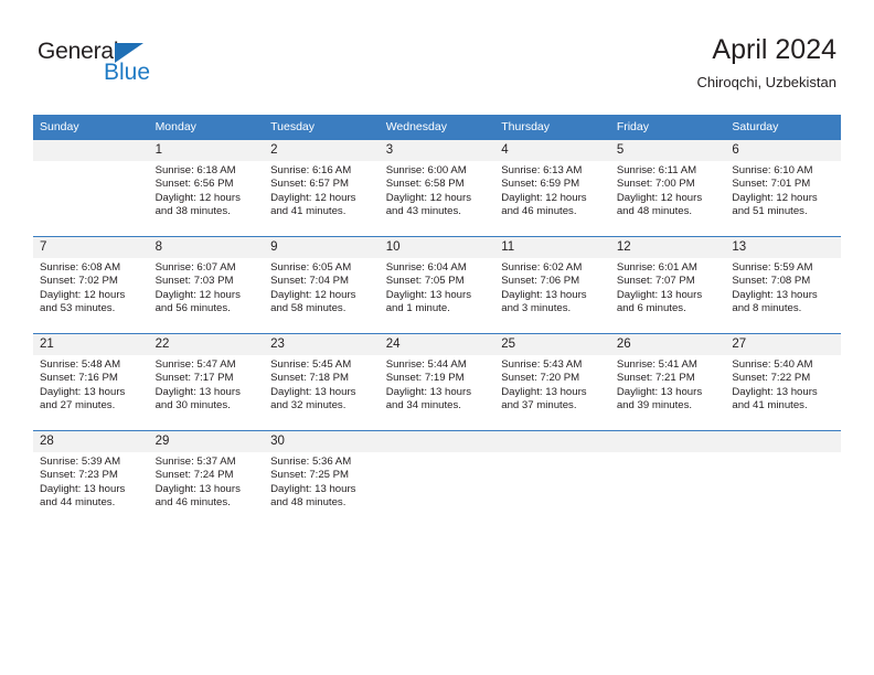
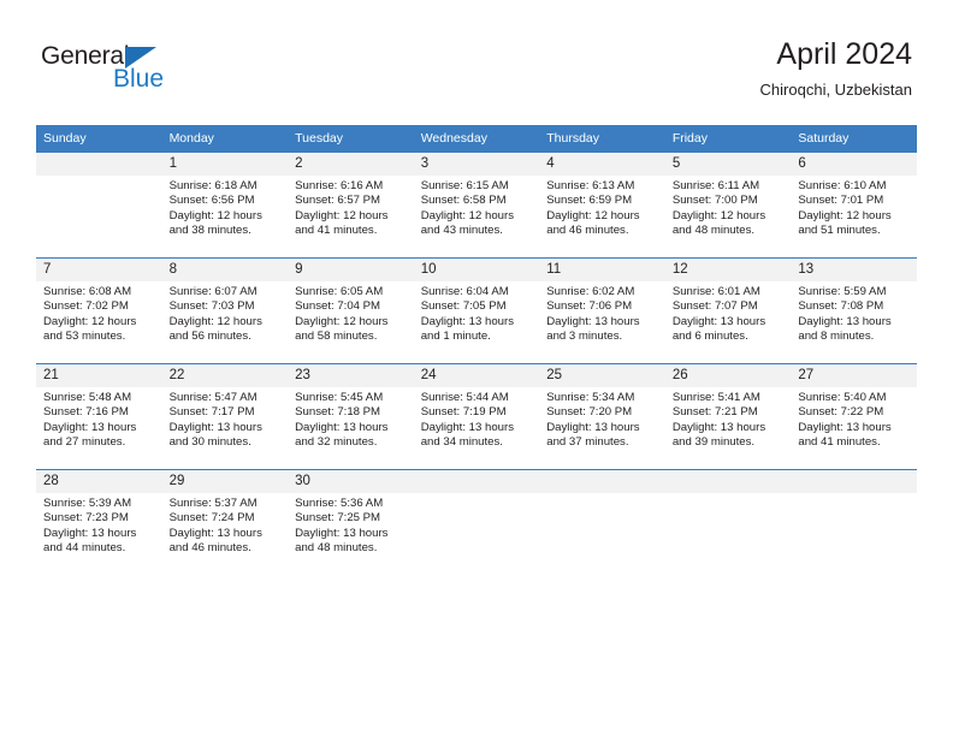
  General
  Blue
  April 2024
  Chiroqchi, Uzbekistan
  Sunday	Monday	Tuesday	Wednesday	Thursday	Friday	Saturday
- 	1 Sunrise: 6:18 AM Sunset: 6:56 PM Daylight: 12 hours and 38 minutes.	2 Sunrise: 6:16 AM Sunset: 6:57 PM Daylight: 12 hours and 41 minutes.	3 Sunrise: 6:00 AM Sunset: 6:58 PM Daylight: 12 hours and 43 minutes.	4 Sunrise: 6:13 AM Sunset: 6:59 PM Daylight: 12 hours and 46 minutes.	5 Sunrise: 6:11 AM Sunset: 7:00 PM Daylight: 12 hours and 48 minutes.	6 Sunrise: 6:10 AM Sunset: 7:01 PM Daylight: 12 hours and 51 minutes.
+ 	1 Sunrise: 6:18 AM Sunset: 6:56 PM Daylight: 12 hours and 38 minutes.	2 Sunrise: 6:16 AM Sunset: 6:57 PM Daylight: 12 hours and 41 minutes.	3 Sunrise: 6:15 AM Sunset: 6:58 PM Daylight: 12 hours and 43 minutes.	4 Sunrise: 6:13 AM Sunset: 6:59 PM Daylight: 12 hours and 46 minutes.	5 Sunrise: 6:11 AM Sunset: 7:00 PM Daylight: 12 hours and 48 minutes.	6 Sunrise: 6:10 AM Sunset: 7:01 PM Daylight: 12 hours and 51 minutes.
  7 Sunrise: 6:08 AM Sunset: 7:02 PM Daylight: 12 hours and 53 minutes.	8 Sunrise: 6:07 AM Sunset: 7:03 PM Daylight: 12 hours and 56 minutes.	9 Sunrise: 6:05 AM Sunset: 7:04 PM Daylight: 12 hours and 58 minutes.	10 Sunrise: 6:04 AM Sunset: 7:05 PM Daylight: 13 hours and 1 minute.	11 Sunrise: 6:02 AM Sunset: 7:06 PM Daylight: 13 hours and 3 minutes.	12 Sunrise: 6:01 AM Sunset: 7:07 PM Daylight: 13 hours and 6 minutes.	13 Sunrise: 5:59 AM Sunset: 7:08 PM Daylight: 13 hours and 8 minutes.
- 21 Sunrise: 5:48 AM Sunset: 7:16 PM Daylight: 13 hours and 27 minutes.	22 Sunrise: 5:47 AM Sunset: 7:17 PM Daylight: 13 hours and 30 minutes.	23 Sunrise: 5:45 AM Sunset: 7:18 PM Daylight: 13 hours and 32 minutes.	24 Sunrise: 5:44 AM Sunset: 7:19 PM Daylight: 13 hours and 34 minutes.	25 Sunrise: 5:43 AM Sunset: 7:20 PM Daylight: 13 hours and 37 minutes.	26 Sunrise: 5:41 AM Sunset: 7:21 PM Daylight: 13 hours and 39 minutes.	27 Sunrise: 5:40 AM Sunset: 7:22 PM Daylight: 13 hours and 41 minutes.
+ 21 Sunrise: 5:48 AM Sunset: 7:16 PM Daylight: 13 hours and 27 minutes.	22 Sunrise: 5:47 AM Sunset: 7:17 PM Daylight: 13 hours and 30 minutes.	23 Sunrise: 5:45 AM Sunset: 7:18 PM Daylight: 13 hours and 32 minutes.	24 Sunrise: 5:44 AM Sunset: 7:19 PM Daylight: 13 hours and 34 minutes.	25 Sunrise: 5:34 AM Sunset: 7:20 PM Daylight: 13 hours and 37 minutes.	26 Sunrise: 5:41 AM Sunset: 7:21 PM Daylight: 13 hours and 39 minutes.	27 Sunrise: 5:40 AM Sunset: 7:22 PM Daylight: 13 hours and 41 minutes.
  28 Sunrise: 5:39 AM Sunset: 7:23 PM Daylight: 13 hours and 44 minutes.	29 Sunrise: 5:37 AM Sunset: 7:24 PM Daylight: 13 hours and 46 minutes.	30 Sunrise: 5:36 AM Sunset: 7:25 PM Daylight: 13 hours and 48 minutes.
